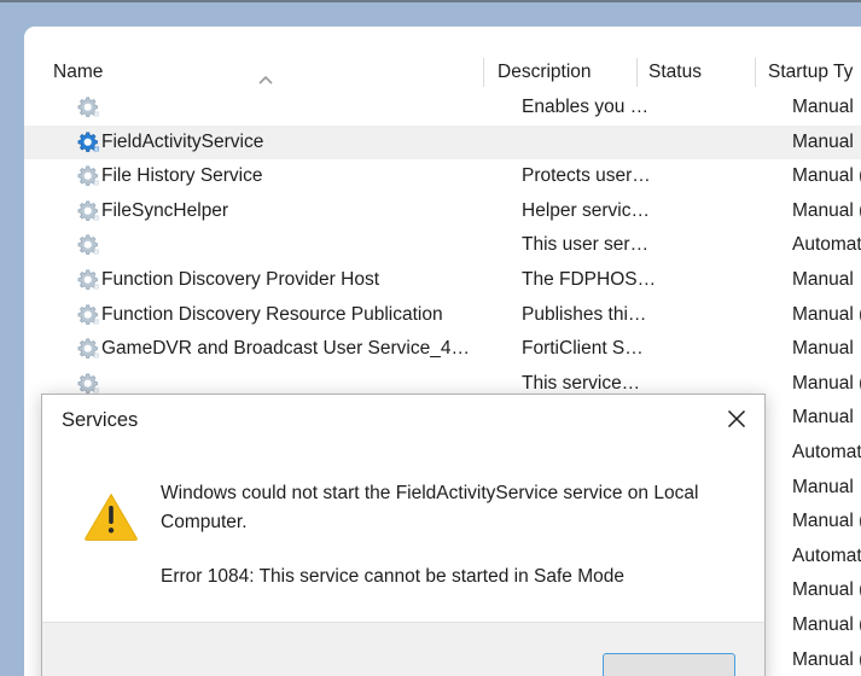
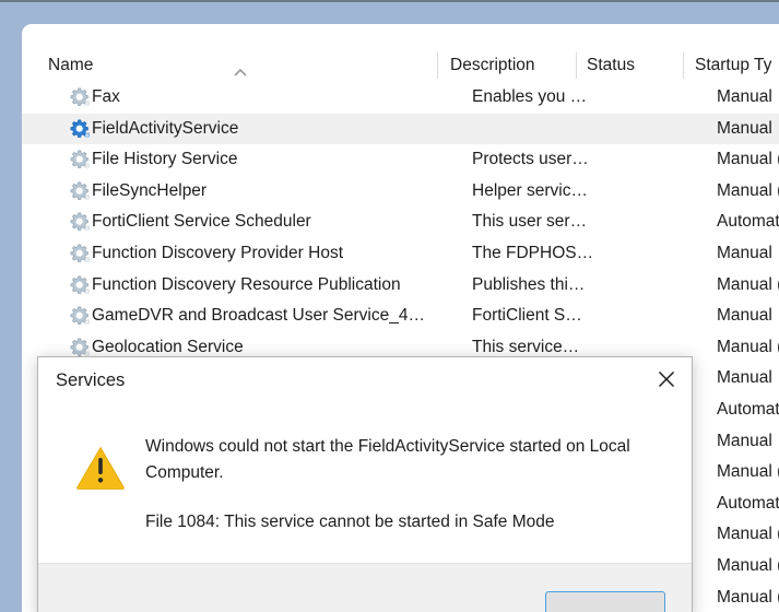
  Name
  Description
  Status
  Startup Ty
+ Fax
  Enables you …
  Manual
  FieldActivityService
  Manual
  File History Service
  Protects user…
  Manual
  FileSyncHelper
  Helper servic…
  Manual
+ FortiClient Service Scheduler
  This user ser…
  Automat
  Function Discovery Provider Host
  The FDPHOS…
  Manual
  Function Discovery Resource Publication
  Publishes thi…
  Manual
  GameDVR and Broadcast User Service_4…
  FortiClient S…
  Manual
+ Geolocation Service
  This service…
  Manual
  Manual
  Automat
  Manual
  Manual
  Automat
  Manual
  Manual
  Manual
  Services
- Windows could not start the FieldActivityService service on Local Computer.
+ Windows could not start the FieldActivityService started on Local Computer.
- Error 1084: This service cannot be started in Safe Mode
+ File 1084: This service cannot be started in Safe Mode
